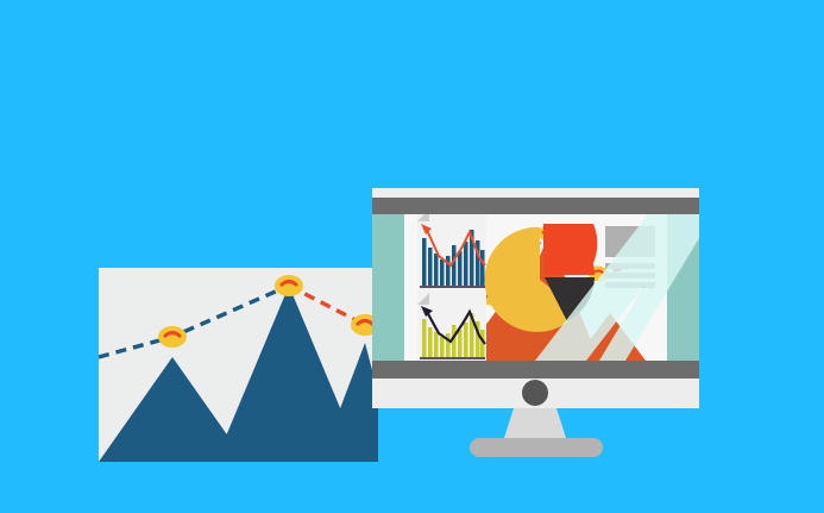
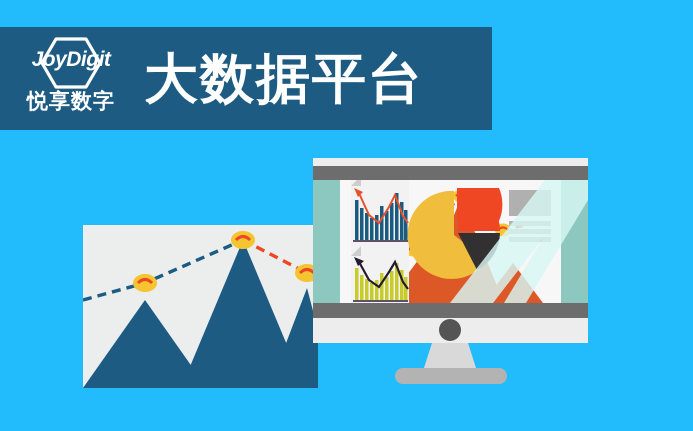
+ JoyDigit
+ 悦享数字
+ 大数据平台
